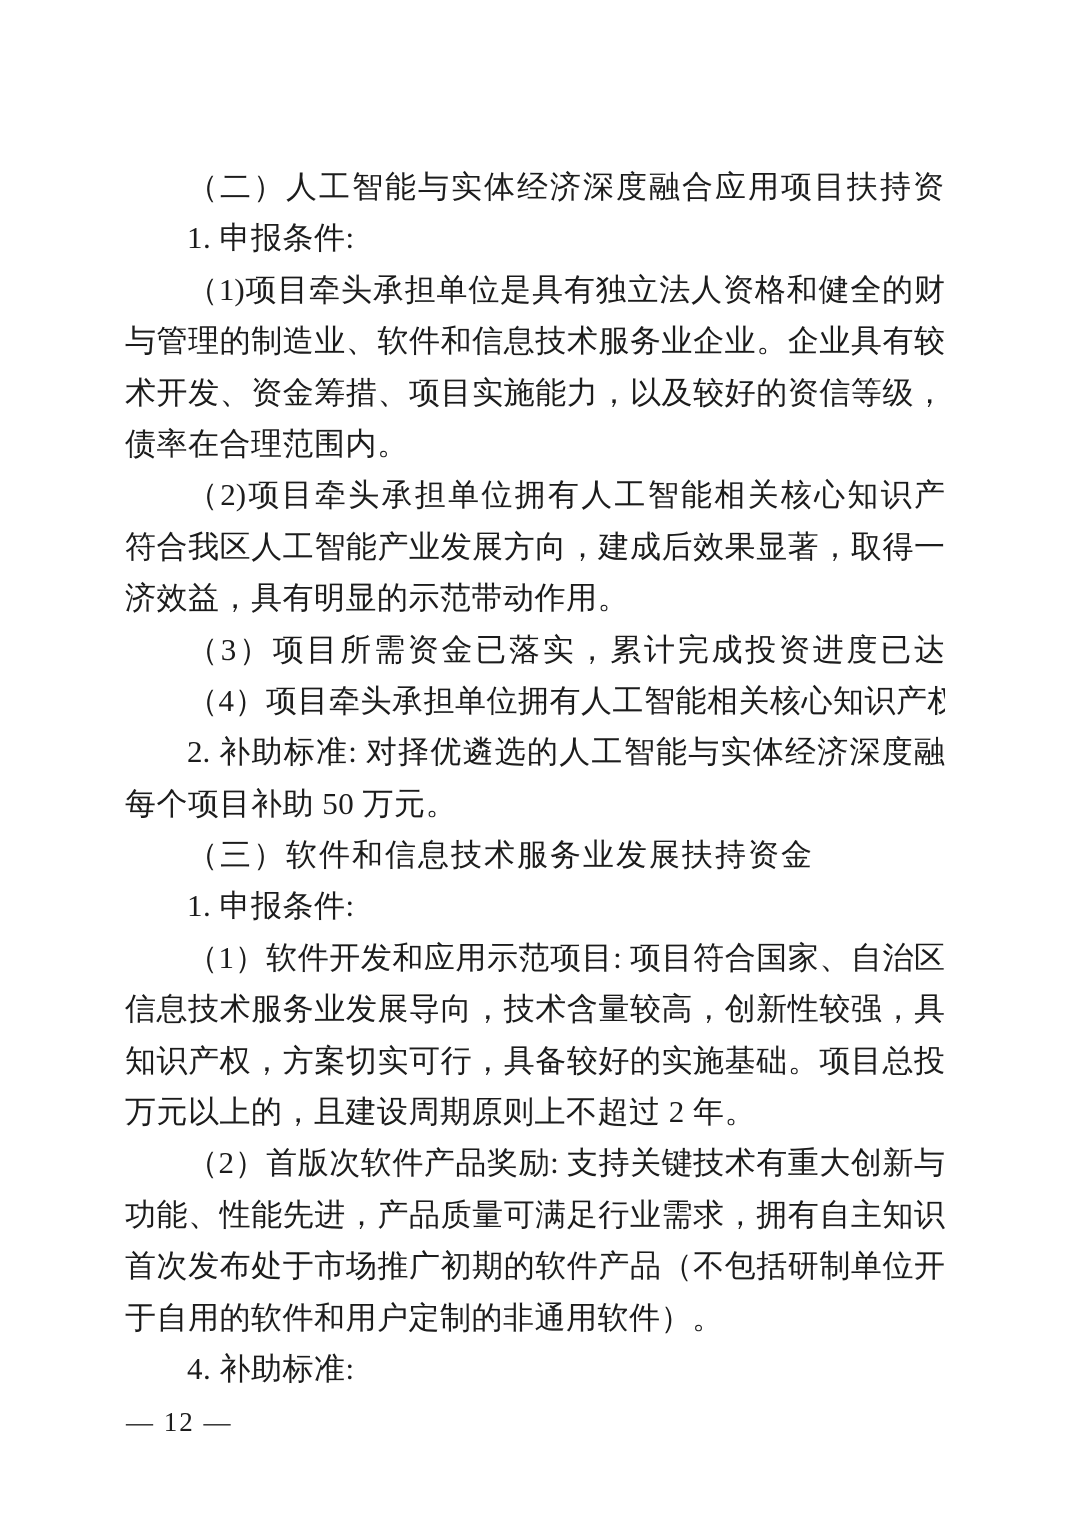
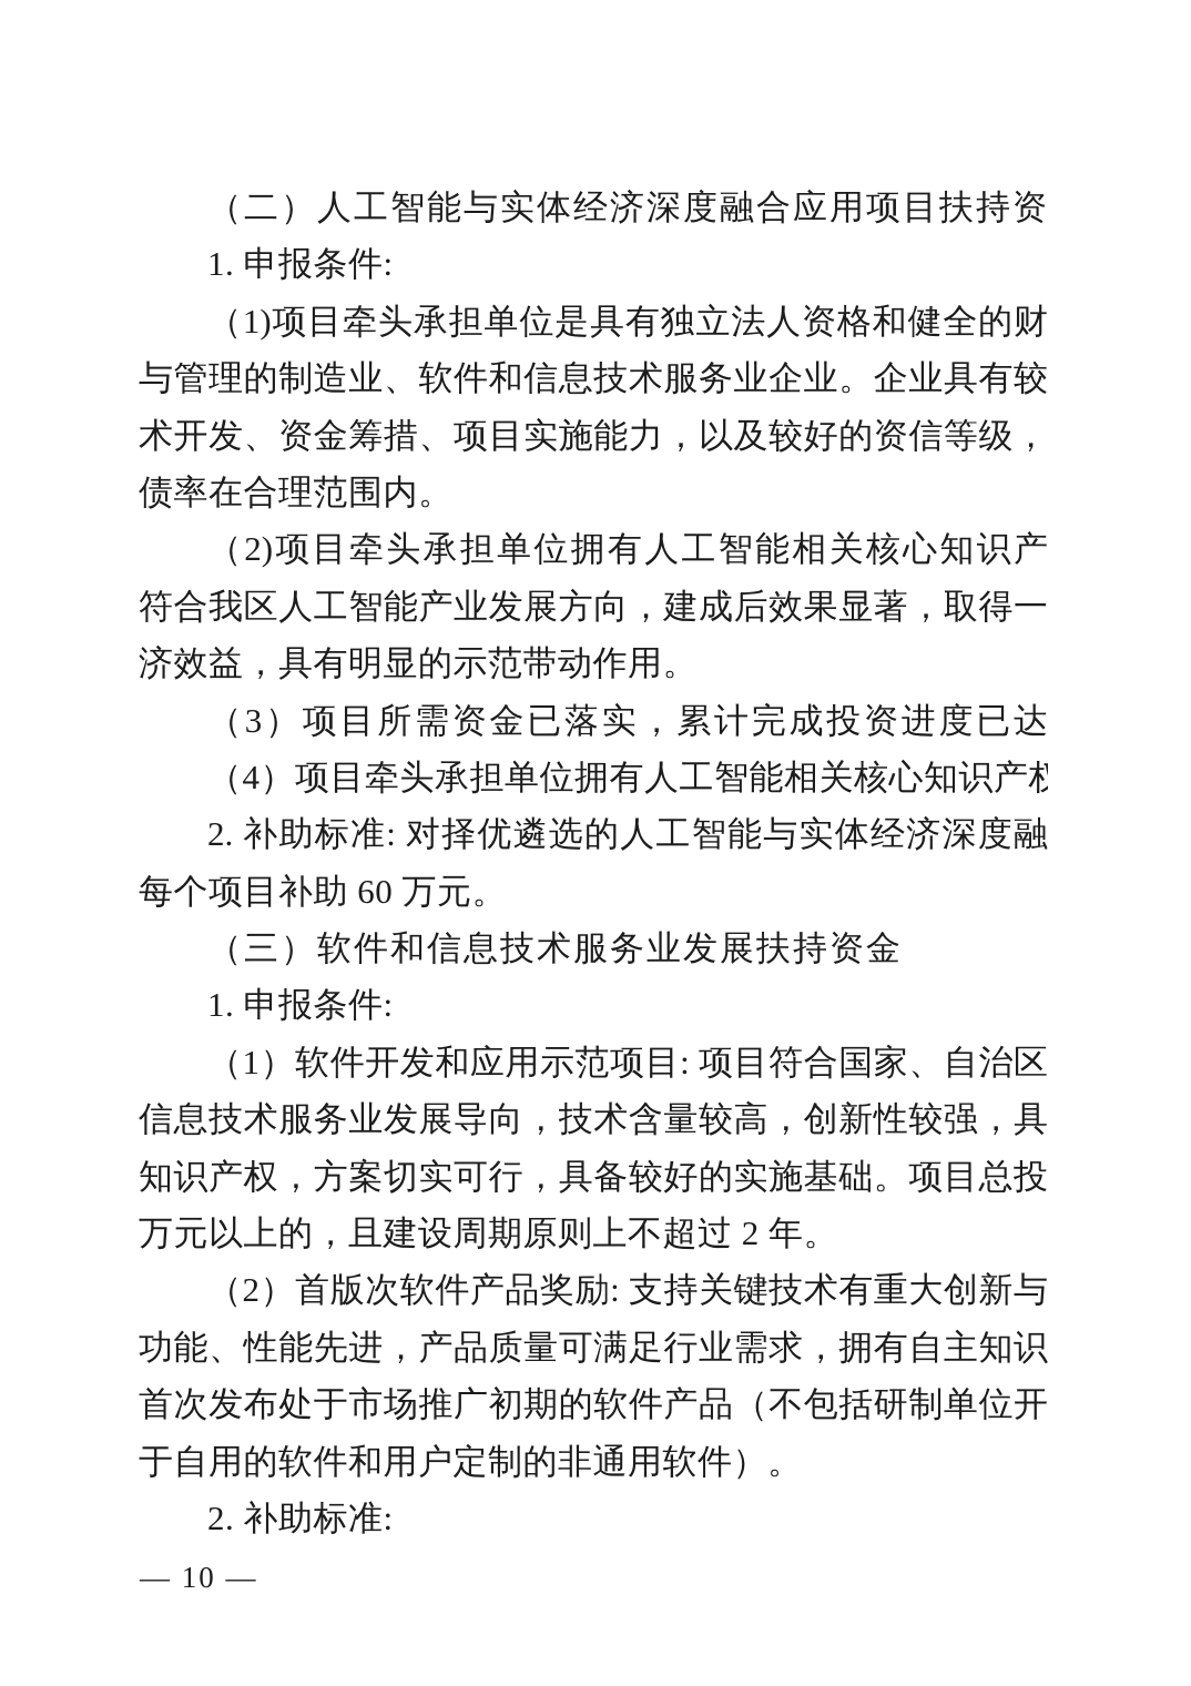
  （二）人工智能与实体经济深度融合应用项目扶持资
  1. 申报条件:
  （1)项目牵头承担单位是具有独立法人资格和健全的财
  与管理的制造业、软件和信息技术服务业企业。企业具有较
  术开发、资金筹措、项目实施能力，以及较好的资信等级，
  债率在合理范围内。
  （2)项目牵头承担单位拥有人工智能相关核心知识产
  符合我区人工智能产业发展方向，建成后效果显著，取得一
  济效益，具有明显的示范带动作用。
  （3）项目所需资金已落实，累计完成投资进度已达
  （4）项目牵头承担单位拥有人工智能相关核心知识产权
  2. 补助标准: 对择优遴选的人工智能与实体经济深度融
- 每个项目补助 50 万元。
+ 每个项目补助 60 万元。
  （三）软件和信息技术服务业发展扶持资金
  1. 申报条件:
  （1）软件开发和应用示范项目: 项目符合国家、自治区
  信息技术服务业发展导向，技术含量较高，创新性较强，具
  知识产权，方案切实可行，具备较好的实施基础。项目总投
  万元以上的，且建设周期原则上不超过 2 年。
  （2）首版次软件产品奖励: 支持关键技术有重大创新与
  功能、性能先进，产品质量可满足行业需求，拥有自主知识
  首次发布处于市场推广初期的软件产品（不包括研制单位开
  于自用的软件和用户定制的非通用软件）。
- 4. 补助标准:
+ 2. 补助标准:
- — 12 —
+ — 10 —
